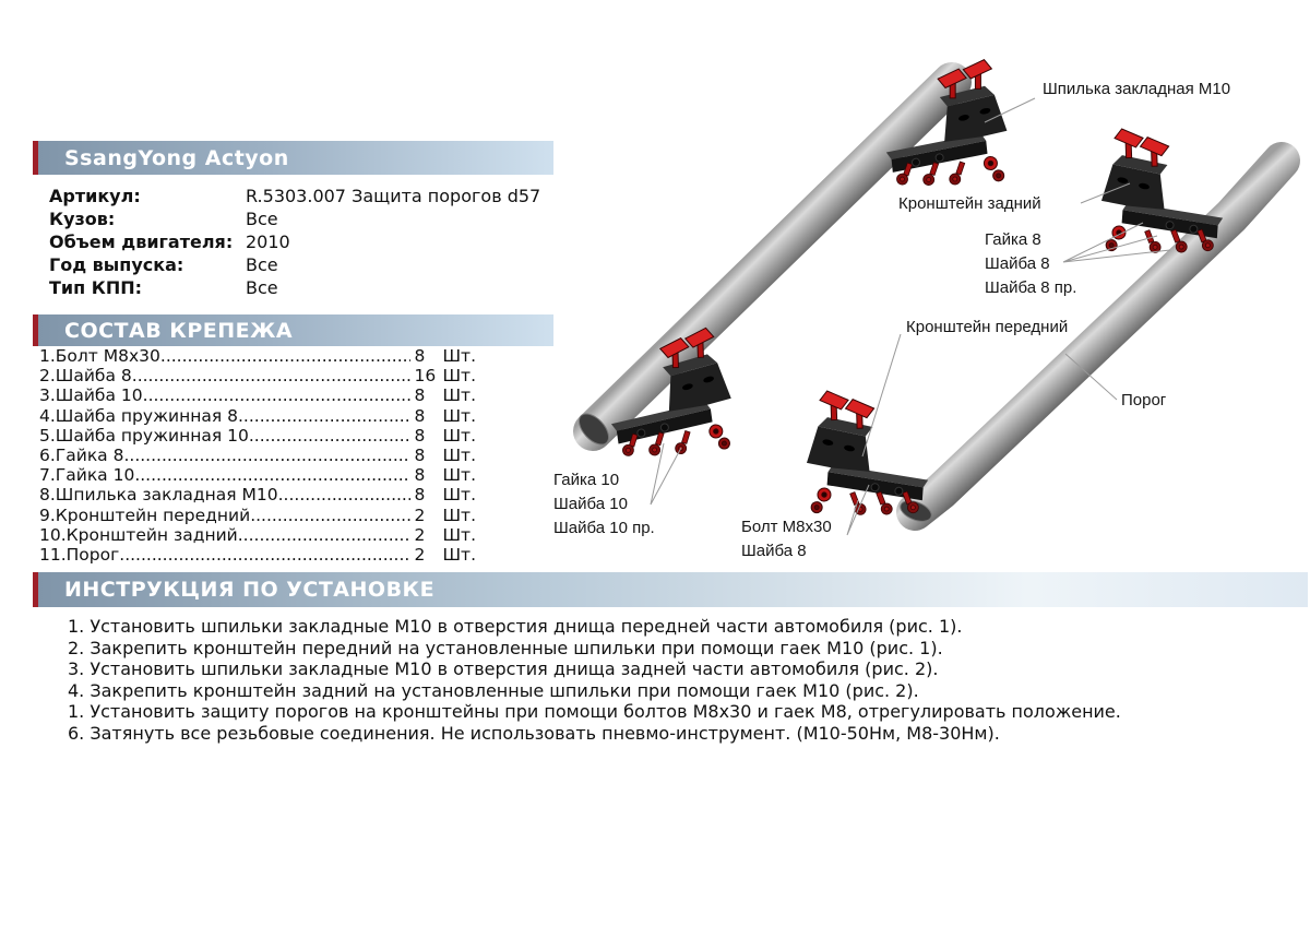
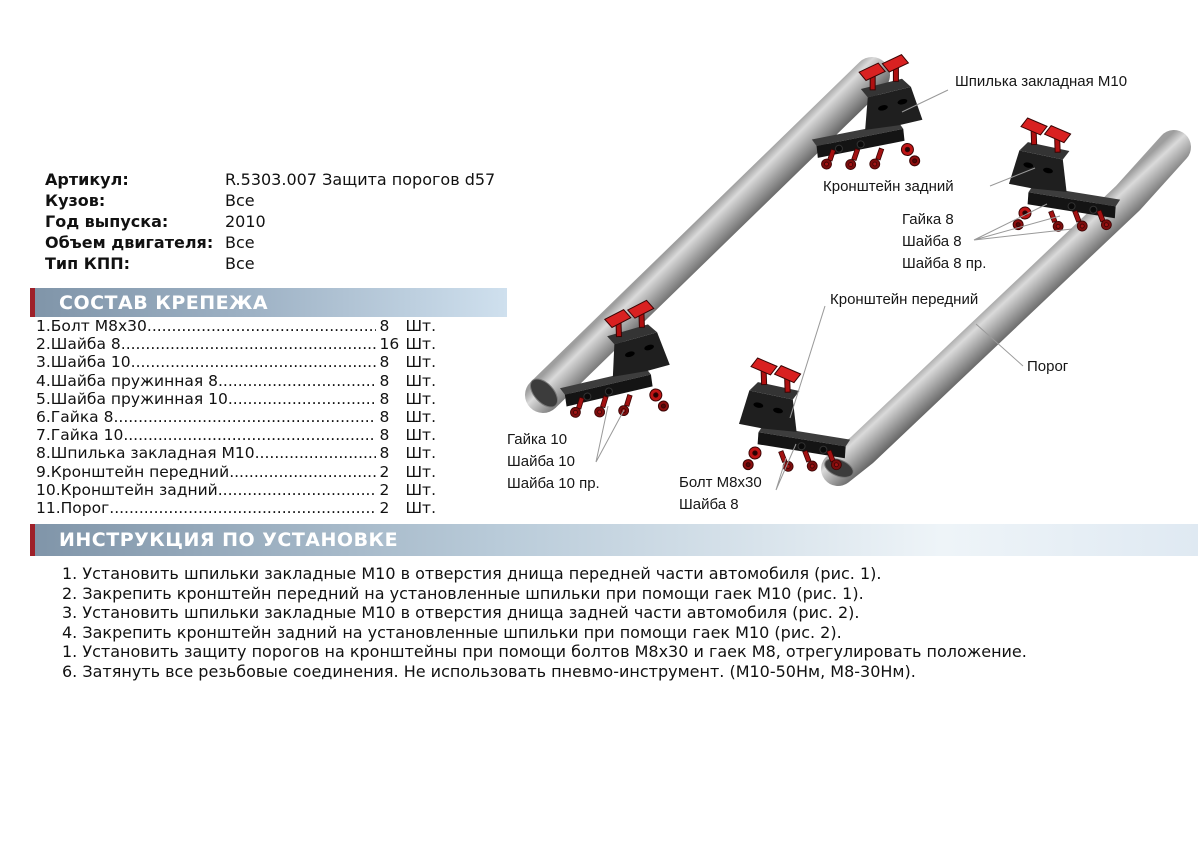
- SsangYong Actyon
  Артикул:
  R.5303.007 Защита порогов d57
  Кузов:
  Все
- Объем двигателя:
+ Год выпуска:
  2010
- Год выпуска:
+ Объем двигателя:
  Все
  Тип КПП:
  Все
  СОСТАВ КРЕПЕЖА
  1.Болт М8х30
  8
  Шт.
  2.Шайба 8
  16
  Шт.
  3.Шайба 10
  8
  Шт.
  4.Шайба пружинная 8
  8
  Шт.
  5.Шайба пружинная 10
  8
  Шт.
  6.Гайка 8
  8
  Шт.
  7.Гайка 10
  8
  Шт.
  8.Шпилька закладная М10
  8
  Шт.
  9.Кронштейн передний
  2
  Шт.
  10.Кронштейн задний
  2
  Шт.
  11.Порог
  2
  Шт.
  ИНСТРУКЦИЯ ПО УСТАНОВКЕ
  1. Установить шпильки закладные М10 в отверстия днища передней части автомобиля (рис. 1).
  2. Закрепить кронштейн передний на установленные шпильки при помощи гаек М10 (рис. 1).
  3. Установить шпильки закладные М10 в отверстия днища задней части автомобиля (рис. 2).
  4. Закрепить кронштейн задний на установленные шпильки при помощи гаек М10 (рис. 2).
  1. Установить защиту порогов на кронштейны при помощи болтов М8х30 и гаек М8, отрегулировать положение.
  6. Затянуть все резьбовые соединения. Не использовать пневмо-инструмент. (М10-50Нм, М8-30Нм).
  Шпилька закладная М10
  Кронштейн задний
  Гайка 8
  Шайба 8
  Шайба 8 пр.
  Кронштейн передний
  Порог
  Гайка 10
  Шайба 10
  Шайба 10 пр.
  Болт М8х30
  Шайба 8
